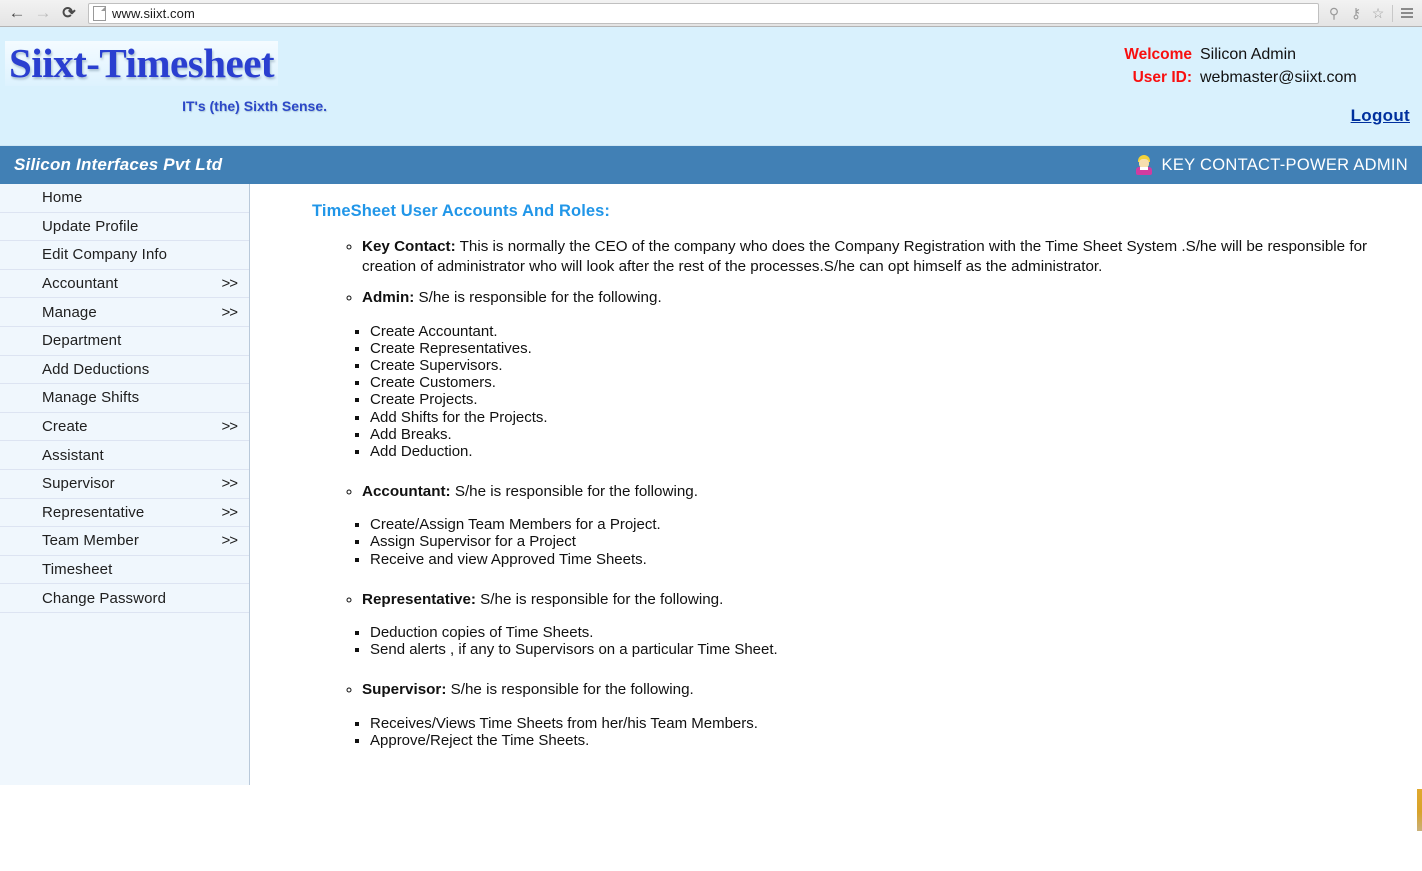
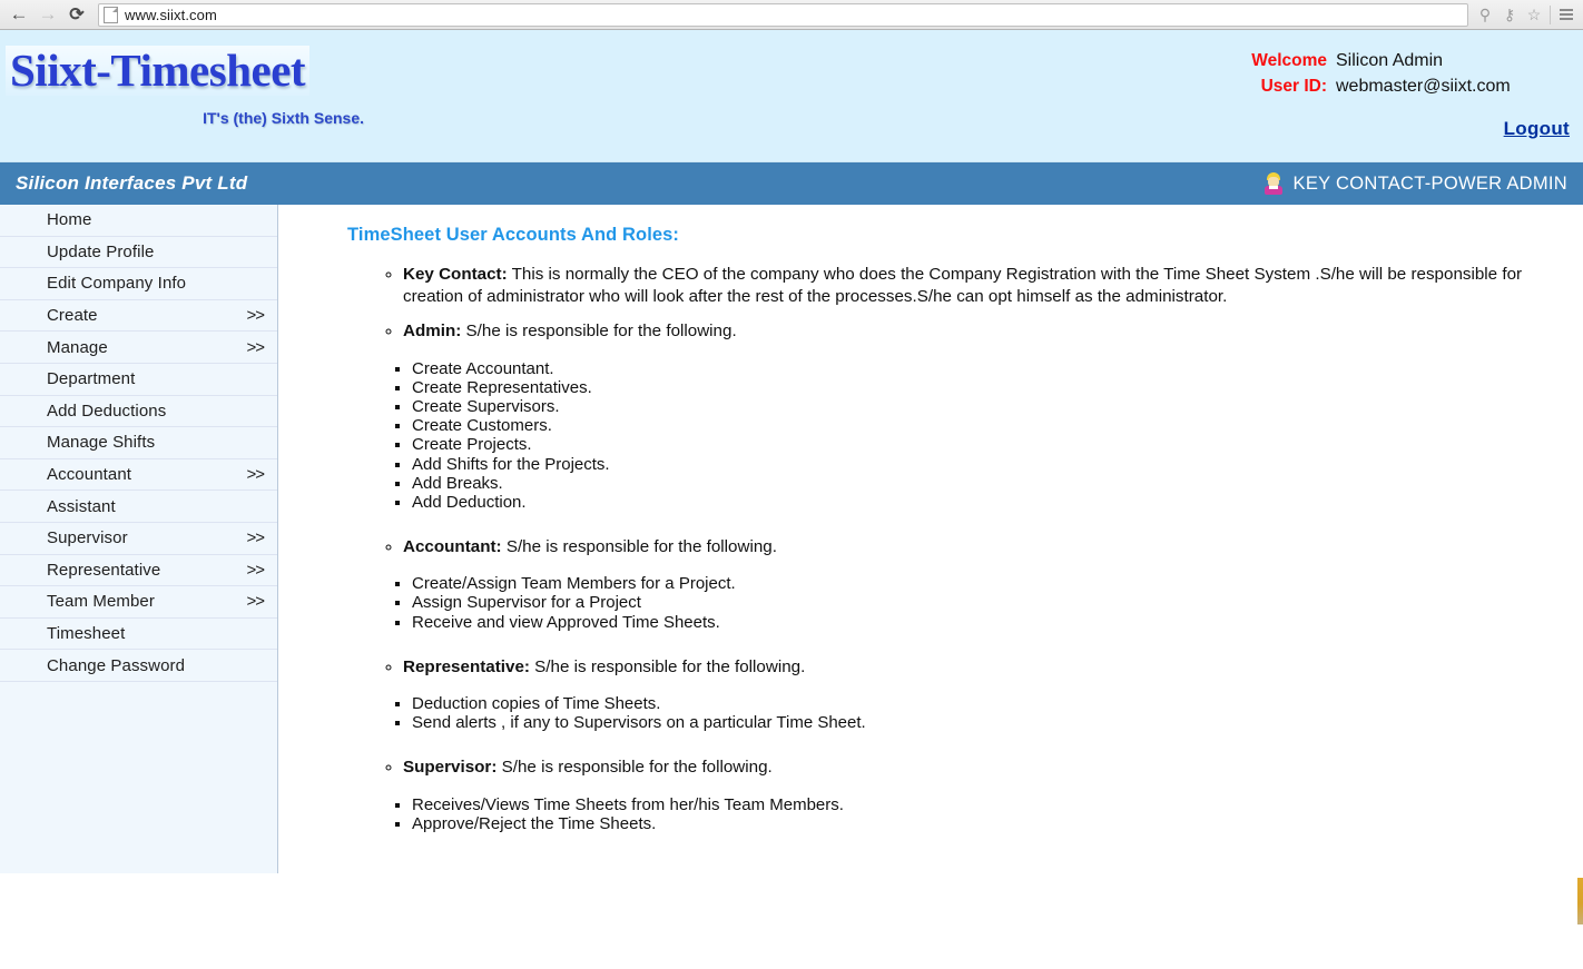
  ←
  →
  ⟳
  www.siixt.com
  ⚲
  ⚷
  ☆
  Siixt-Timesheet
  IT's (the) Sixth Sense.
  Welcome
  Silicon Admin
  User ID:
  webmaster@siixt.com
  Logout
  Silicon Interfaces Pvt Ltd
  KEY CONTACT-POWER ADMIN
  Home
  Update Profile
  Edit Company Info
- Accountant
+ Create
  >>
  Manage
  >>
  Department
  Add Deductions
  Manage Shifts
- Create
+ Accountant
  >>
  Assistant
  Supervisor
  >>
  Representative
  >>
  Team Member
  >>
  Timesheet
  Change Password
  TimeSheet User Accounts And Roles:
  Key Contact: This is normally the CEO of the company who does the Company Registration with the Time Sheet System .S/he will be responsible for creation of administrator who will look after the rest of the processes.S/he can opt himself as the administrator.
  Admin: S/he is responsible for the following.
  Create Accountant.
  Create Representatives.
  Create Supervisors.
  Create Customers.
  Create Projects.
  Add Shifts for the Projects.
  Add Breaks.
  Add Deduction.
  Accountant: S/he is responsible for the following.
  Create/Assign Team Members for a Project.
  Assign Supervisor for a Project
  Receive and view Approved Time Sheets.
  Representative: S/he is responsible for the following.
  Deduction copies of Time Sheets.
  Send alerts , if any to Supervisors on a particular Time Sheet.
  Supervisor: S/he is responsible for the following.
  Receives/Views Time Sheets from her/his Team Members.
  Approve/Reject the Time Sheets.
